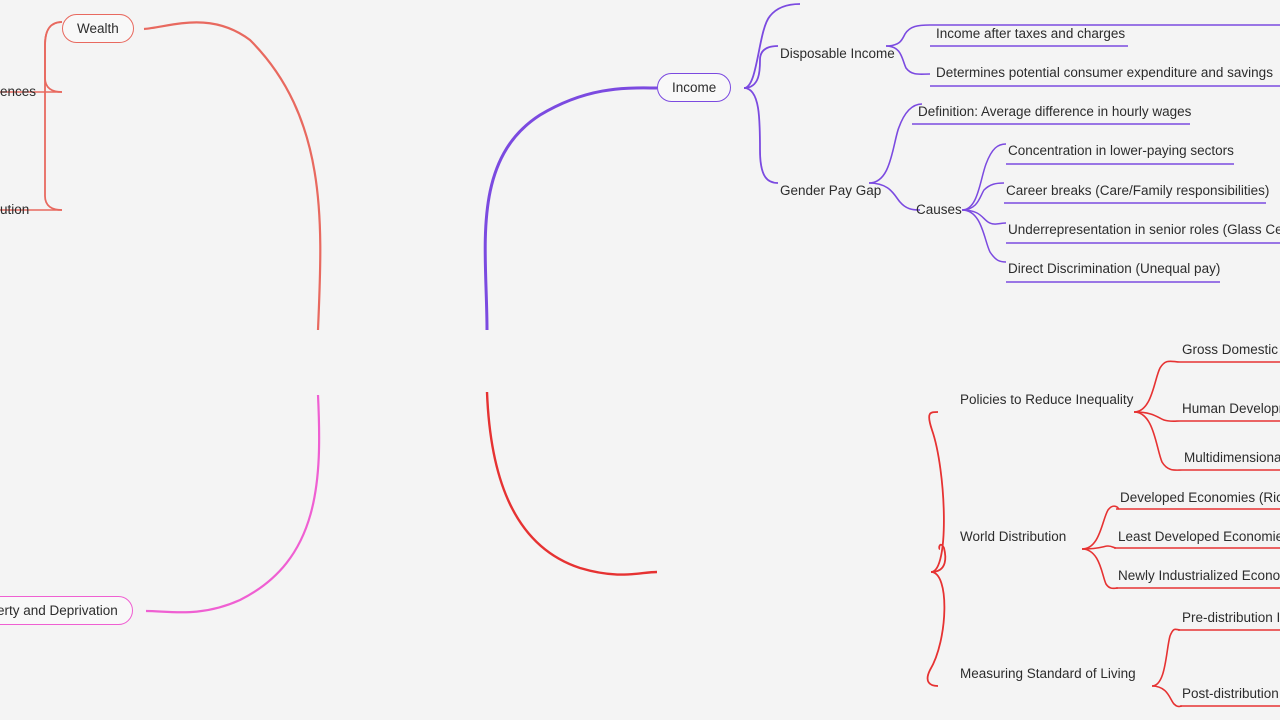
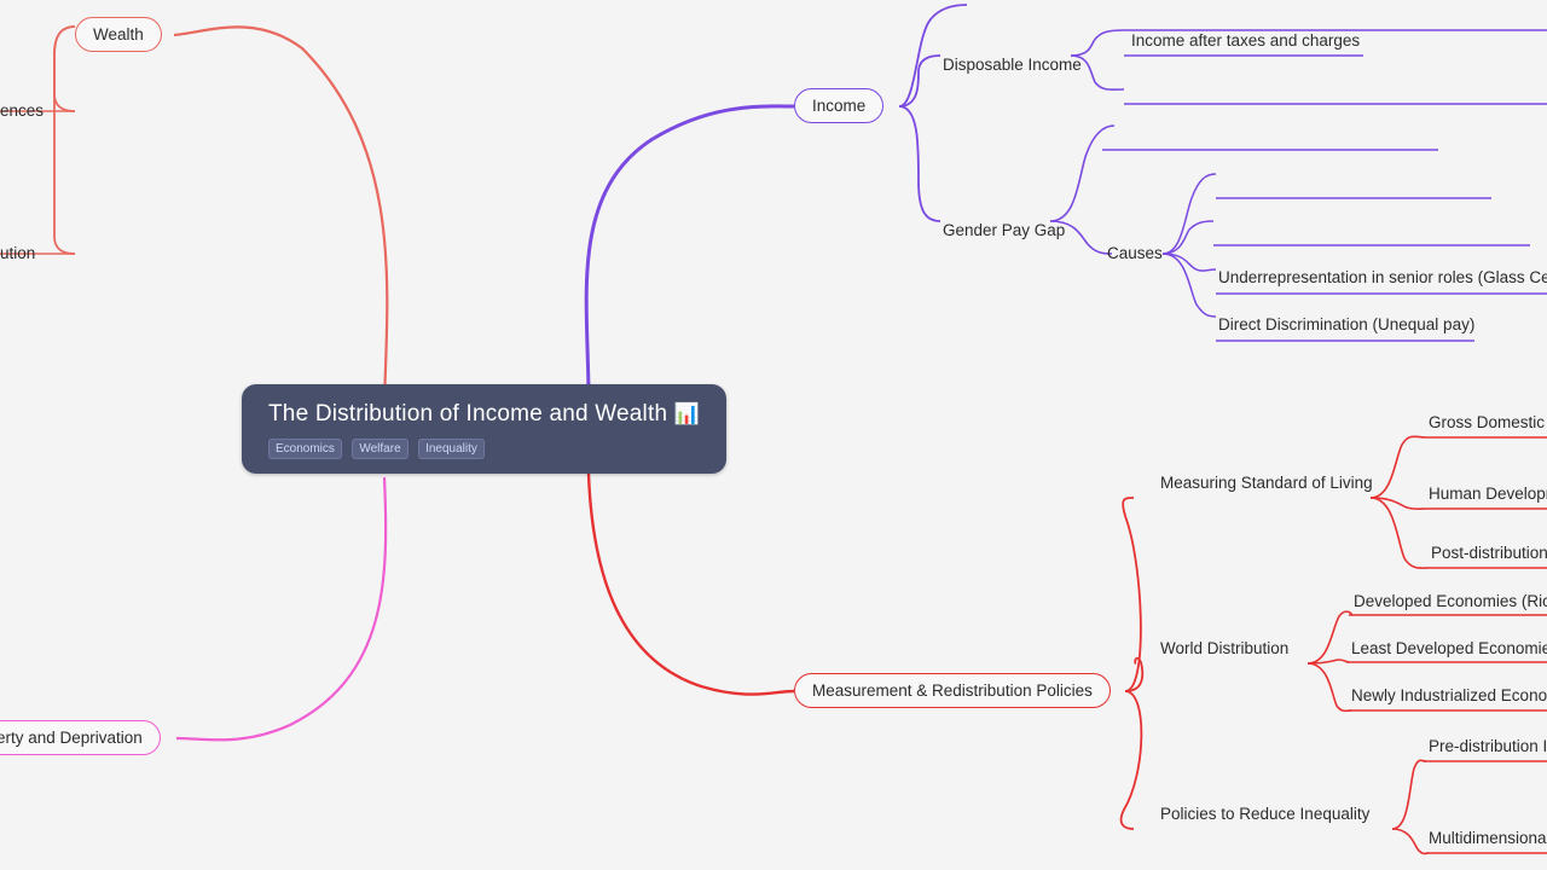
+ The Distribution of Income and Wealth 📊
+ Economics Welfare Inequality
  Wealth
  ences
  ution
  Income
  Disposable Income
  Gender Pay Gap
  Causes
  Income after taxes and charges
- Determines potential consumer expenditure and savings
- Definition: Average difference in hourly wages
- Concentration in lower-paying sectors
- Career breaks (Care/Family responsibilities)
  Underrepresentation in senior roles (Glass Ce
  Direct Discrimination (Unequal pay)
+ Measurement & Redistribution Policies
- Policies to Reduce Inequality
+ Measuring Standard of Living
  World Distribution
- Measuring Standard of Living
+ Policies to Reduce Inequality
  Gross Domestic
  Human Develop
- Multidimensiona
+ Post-distribution
  Developed Economies (Ric
  Least Developed Economie
  Newly Industrialized Econo
  Pre-distribution I
- Post-distribution
+ Multidimensiona
  erty and Deprivation
